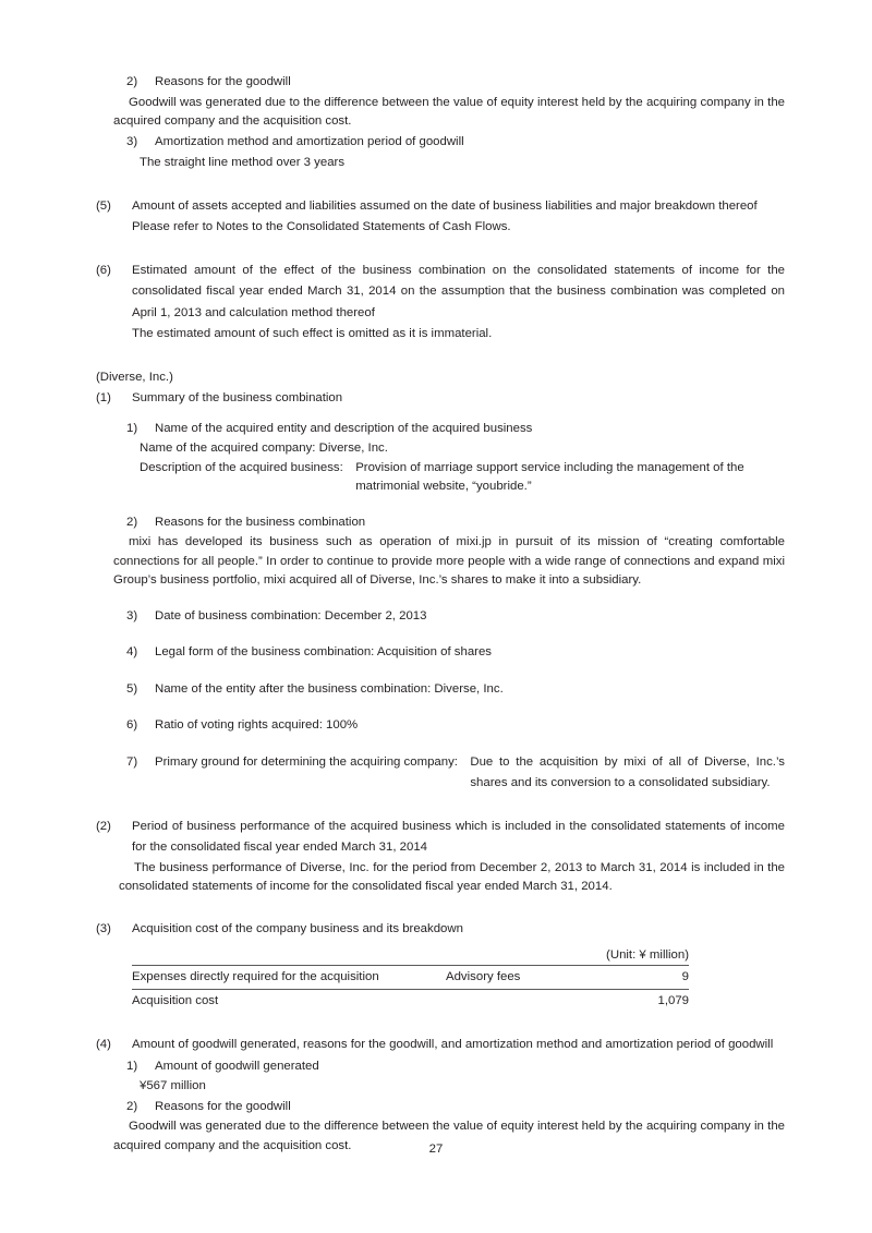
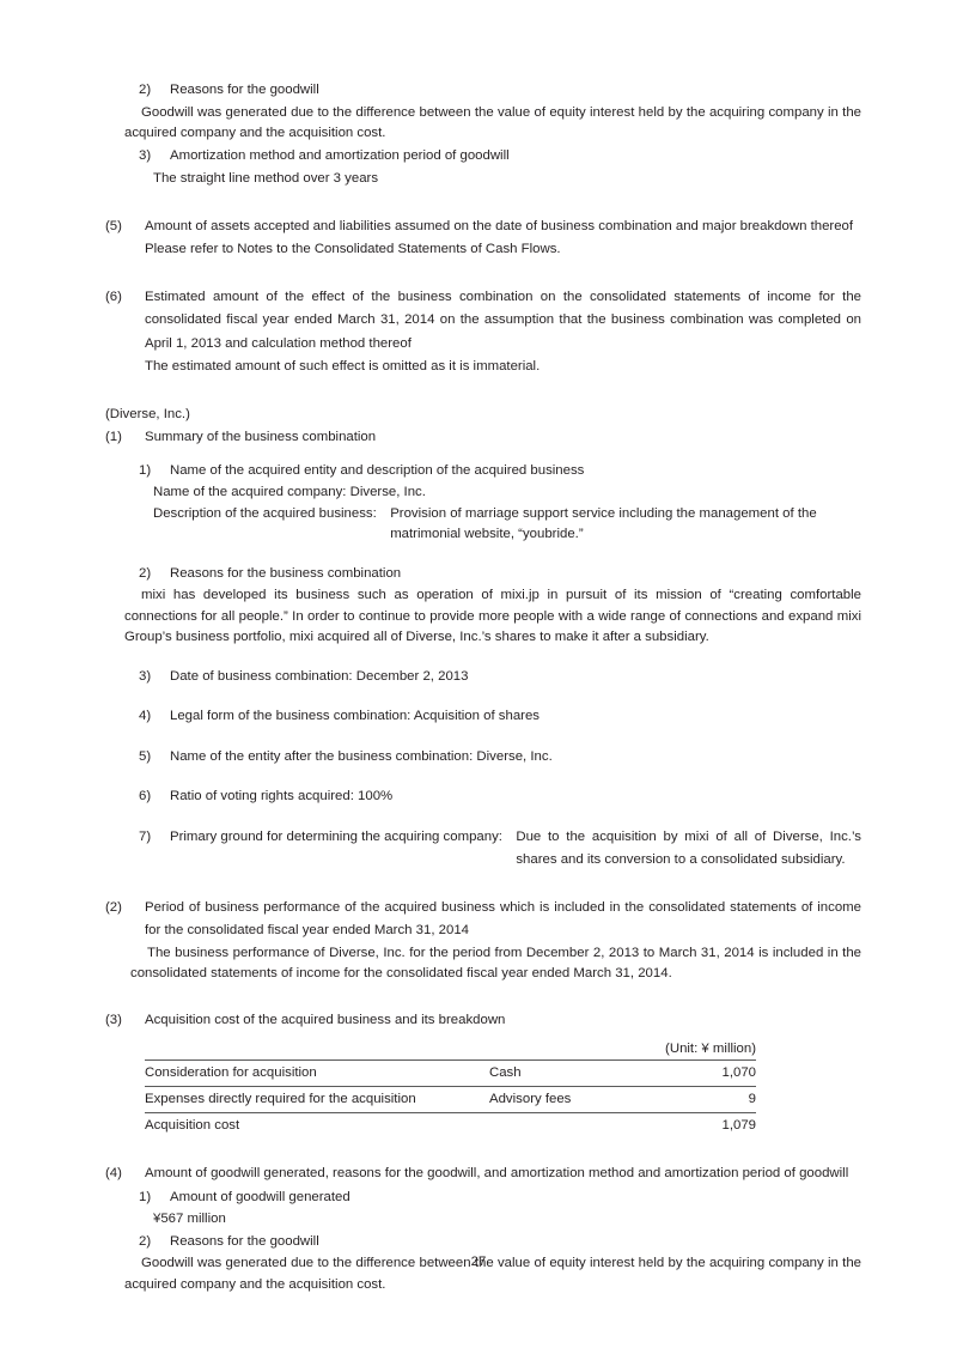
  2)
  Reasons for the goodwill
  Goodwill was generated due to the difference between the value of equity interest held by the acquiring company in the acquired company and the acquisition cost.
  3)
  Amortization method and amortization period of goodwill
  The straight line method over 3 years
  (5)
- Amount of assets accepted and liabilities assumed on the date of business liabilities and major breakdown thereof
+ Amount of assets accepted and liabilities assumed on the date of business combination and major breakdown thereof
  Please refer to Notes to the Consolidated Statements of Cash Flows.
  (6)
  Estimated amount of the effect of the business combination on the consolidated statements of income for the consolidated fiscal year ended March 31, 2014 on the assumption that the business combination was completed on April 1, 2013 and calculation method thereof
  The estimated amount of such effect is omitted as it is immaterial.
  (Diverse, Inc.)
  (1)
  Summary of the business combination
  1)
  Name of the acquired entity and description of the acquired business
  Name of the acquired company: Diverse, Inc.
  Description of the acquired business:
  Provision of marriage support service including the management of the matrimonial website, “youbride.”
  2)
  Reasons for the business combination
- mixi has developed its business such as operation of mixi.jp in pursuit of its mission of “creating comfortable connections for all people.” In order to continue to provide more people with a wide range of connections and expand mixi Group’s business portfolio, mixi acquired all of Diverse, Inc.’s shares to make it into a subsidiary.
+ mixi has developed its business such as operation of mixi.jp in pursuit of its mission of “creating comfortable connections for all people.” In order to continue to provide more people with a wide range of connections and expand mixi Group’s business portfolio, mixi acquired all of Diverse, Inc.’s shares to make it after a subsidiary.
  3)
  Date of business combination: December 2, 2013
  4)
  Legal form of the business combination: Acquisition of shares
  5)
  Name of the entity after the business combination: Diverse, Inc.
  6)
  Ratio of voting rights acquired: 100%
  7)
  Primary ground for determining the acquiring company:
  Due to the acquisition by mixi of all of Diverse, Inc.’s shares and its conversion to a consolidated subsidiary.
  (2)
  Period of business performance of the acquired business which is included in the consolidated statements of income for the consolidated fiscal year ended March 31, 2014
  The business performance of Diverse, Inc. for the period from December 2, 2013 to March 31, 2014 is included in the consolidated statements of income for the consolidated fiscal year ended March 31, 2014.
  (3)
- Acquisition cost of the company business and its breakdown
+ Acquisition cost of the acquired business and its breakdown
  (Unit: ¥ million)
+ Consideration for acquisition	Cash	1,070
  Expenses directly required for the acquisition	Advisory fees	9
  Acquisition cost		1,079
  (4)
  Amount of goodwill generated, reasons for the goodwill, and amortization method and amortization period of goodwill
  1)
  Amount of goodwill generated
  ¥567 million
  2)
  Reasons for the goodwill
  Goodwill was generated due to the difference between the value of equity interest held by the acquiring company in the acquired company and the acquisition cost.
  27
